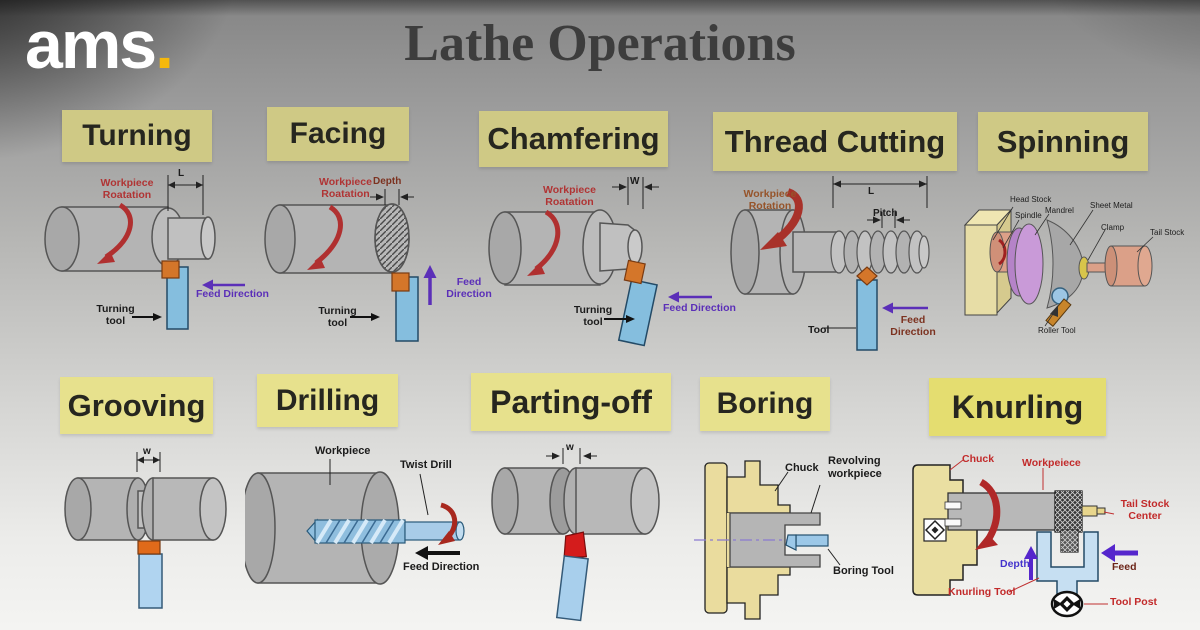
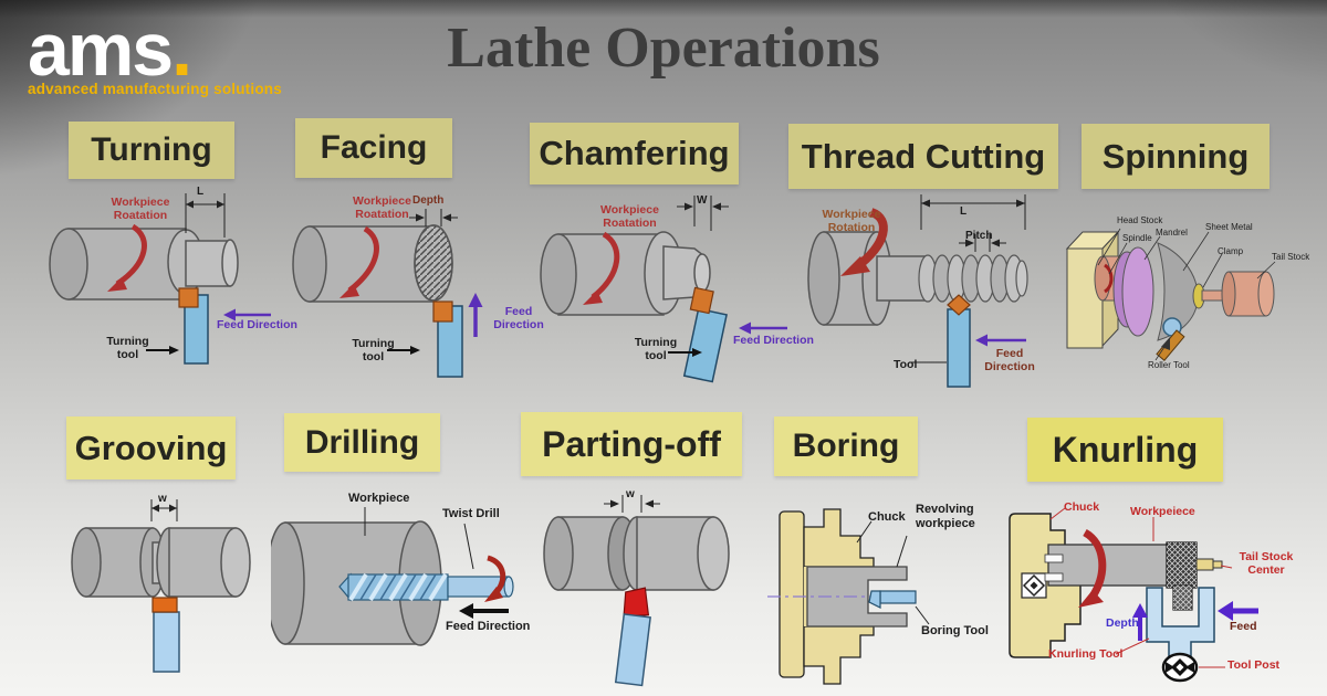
  ams.
+ advanced manufacturing solutions
  Lathe Operations
  Turning
  Workpiece Roatation
  L
  Feed Direction
  Turning tool
  Facing
  Workpiece Roatation
  Depth
  Feed Direction
  Turning tool
  Chamfering
  Workpiece Roatation
  W
  Feed Direction
  Turning tool
  Thread Cutting
  Workpiece Rotation
  L
  Pitch
  Feed Direction
  Tool
  Spinning
  Head Stock
  Spindle
  Mandrel
  Sheet Metal
  Clamp
  Tail Stock
  Roller Tool
  Grooving
  w
  Drilling
  Workpiece
  Twist Drill
  Feed Direction
  Parting-off
  w
  Boring
  Chuck
  Revolving workpiece
  Boring Tool
  Knurling
  Chuck
  Workpeiece
  Tail Stock Center
  Depth
  Feed
  Knurling Tool
  Tool Post
